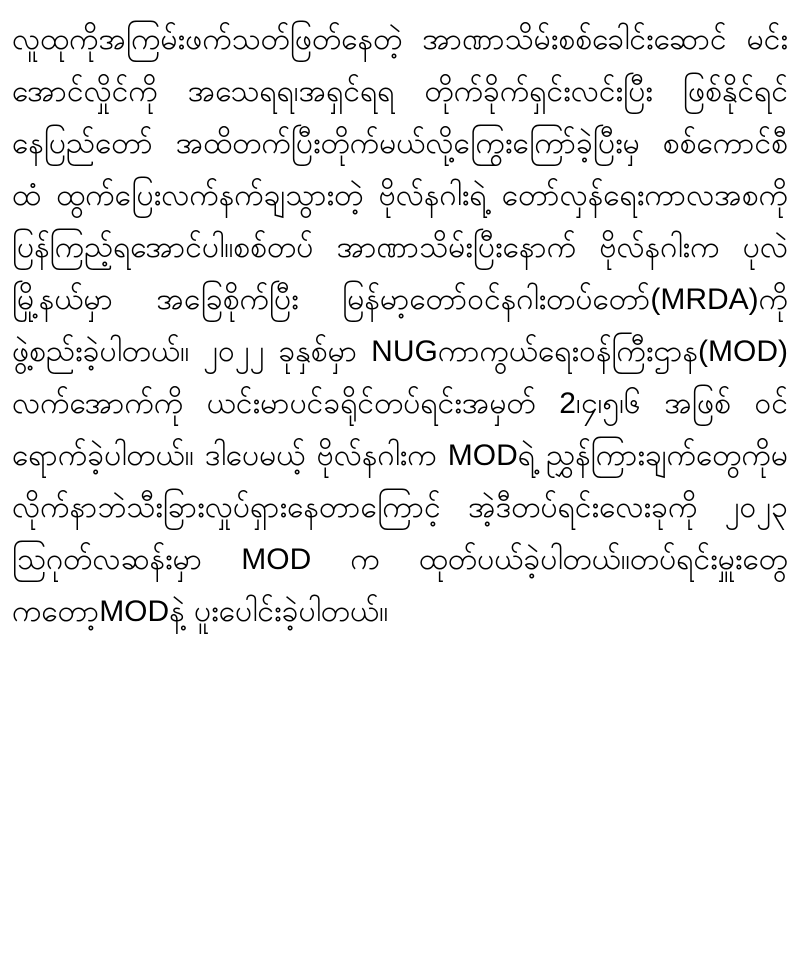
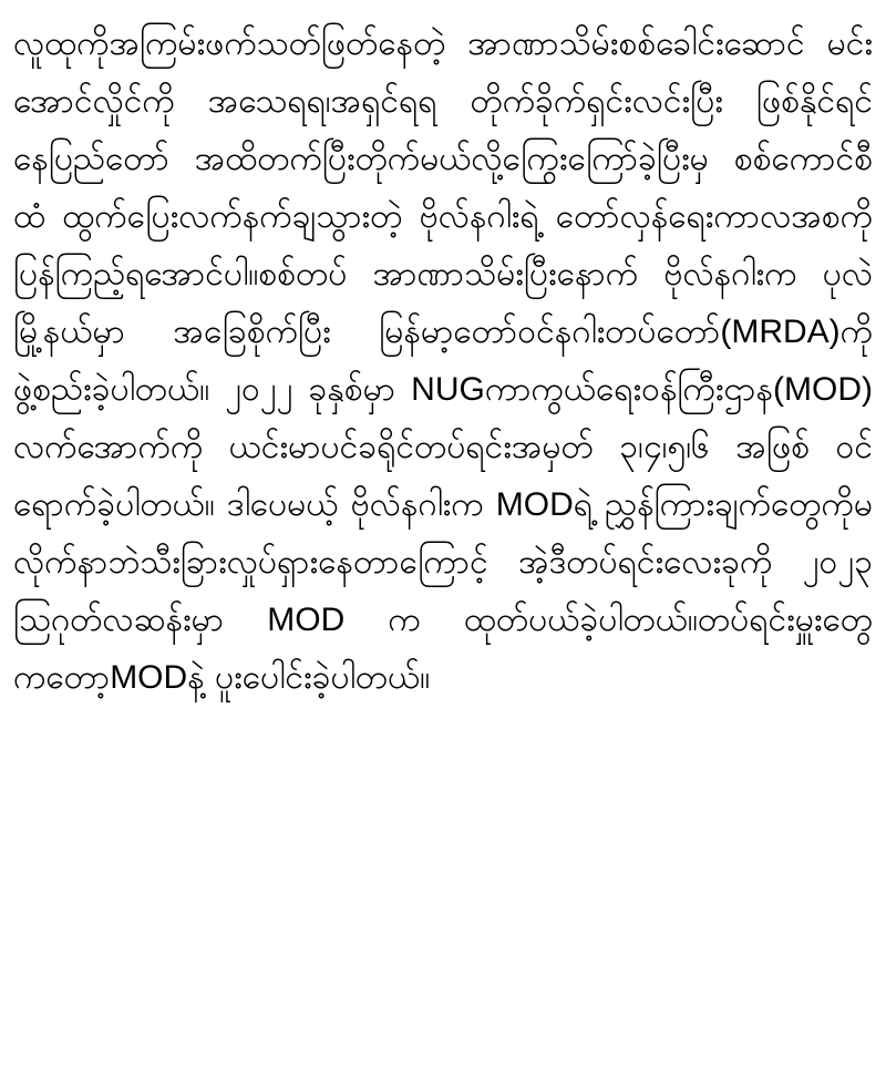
- လူထုကိုအကြမ်းဖက်သတ်ဖြတ်နေတဲ့ အာဏာသိမ်းစစ်ခေါင်းဆောင် မင်းအောင်လှိုင်ကို အသေရရ၊အရှင်ရရ တိုက်ခိုက်ရှင်းလင်းပြီး ဖြစ်နိုင်ရင် နေပြည်တော် အထိတက်ပြီးတိုက်မယ်လို့ကြွေးကြော်ခဲ့ပြီးမှ စစ်ကောင်စီထံ ထွက်ပြေးလက်နက်ချသွားတဲ့ ဗိုလ်နဂါးရဲ့ တော်လှန်ရေးကာလအစကို ပြန်ကြည့်ရအောင်ပါ။စစ်တပ် အာဏာသိမ်းပြီးနောက် ဗိုလ်နဂါးက ပုလဲမြို့နယ်မှာ အခြေစိုက်ပြီး မြန်မာ့တော်ဝင်နဂါးတပ်တော်(MRDA)ကို ဖွဲ့စည်းခဲ့ပါတယ်။ ၂၀၂၂ ခုနှစ်မှာ NUGကာကွယ်ရေးဝန်ကြီးဌာန(MOD) လက်အောက်ကို ယင်းမာပင်ခရိုင်တပ်ရင်းအမှတ် 2၊၄၊၅၊၆ အဖြစ် ဝင်ရောက်ခဲ့ပါတယ်။ ဒါပေမယ့် ဗိုလ်နဂါးက MODရဲ့ ညွှန်ကြားချက်တွေကိုမလိုက်နာဘဲသီးခြားလှုပ်ရှားနေတာကြောင့် အဲ့ဒီတပ်ရင်းလေးခုကို ၂၀၂၃ ဩဂုတ်လဆန်းမှာ MOD က ထုတ်ပယ်ခဲ့ပါတယ်။တပ်ရင်းမှူးတွေကတော့MODနဲ့ ပူးပေါင်းခဲ့ပါတယ်။
+ လူထုကိုအကြမ်းဖက်သတ်ဖြတ်နေတဲ့ အာဏာသိမ်းစစ်ခေါင်းဆောင် မင်းအောင်လှိုင်ကို အသေရရ၊အရှင်ရရ တိုက်ခိုက်ရှင်းလင်းပြီး ဖြစ်နိုင်ရင် နေပြည်တော် အထိတက်ပြီးတိုက်မယ်လို့ကြွေးကြော်ခဲ့ပြီးမှ စစ်ကောင်စီထံ ထွက်ပြေးလက်နက်ချသွားတဲ့ ဗိုလ်နဂါးရဲ့ တော်လှန်ရေးကာလအစကို ပြန်ကြည့်ရအောင်ပါ။စစ်တပ် အာဏာသိမ်းပြီးနောက် ဗိုလ်နဂါးက ပုလဲမြို့နယ်မှာ အခြေစိုက်ပြီး မြန်မာ့တော်ဝင်နဂါးတပ်တော်(MRDA)ကို ဖွဲ့စည်းခဲ့ပါတယ်။ ၂၀၂၂ ခုနှစ်မှာ NUGကာကွယ်ရေးဝန်ကြီးဌာန(MOD) လက်အောက်ကို ယင်းမာပင်ခရိုင်တပ်ရင်းအမှတ် ၃၊၄၊၅၊၆ အဖြစ် ဝင်ရောက်ခဲ့ပါတယ်။ ဒါပေမယ့် ဗိုလ်နဂါးက MODရဲ့ ညွှန်ကြားချက်တွေကိုမလိုက်နာဘဲသီးခြားလှုပ်ရှားနေတာကြောင့် အဲ့ဒီတပ်ရင်းလေးခုကို ၂၀၂၃ ဩဂုတ်လဆန်းမှာ MOD က ထုတ်ပယ်ခဲ့ပါတယ်။တပ်ရင်းမှူးတွေကတော့MODနဲ့ ပူးပေါင်းခဲ့ပါတယ်။
